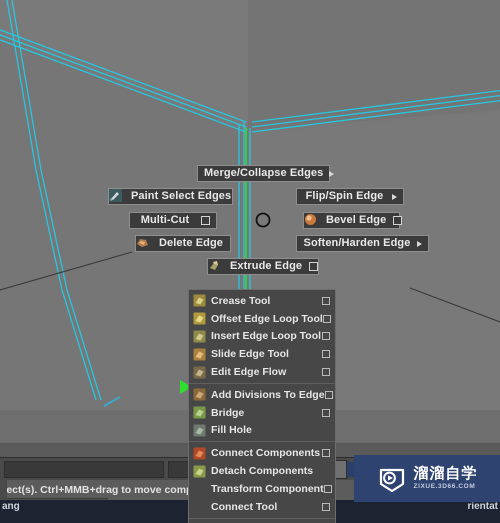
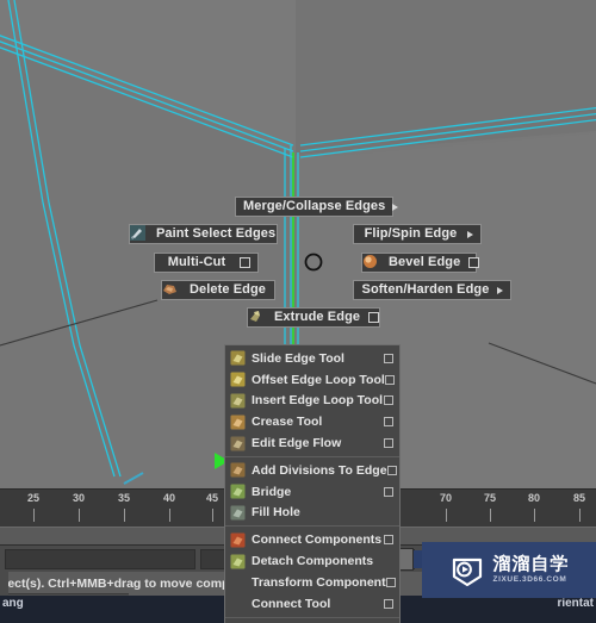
  Merge/Collapse Edges
  Paint Select Edges
  Flip/Spin Edge
  Multi-Cut
  Bevel Edge
  Delete Edge
  Soften/Harden Edge
  Extrude Edge
+ 25
+ 30
+ 35
+ 40
+ 45
+ 70
+ 75
+ 80
+ 85
  ect(s). Ctrl+MMB+drag to move com
  ang
  rientat
- Crease Tool
+ Slide Edge Tool
  Offset Edge Loop Tool
  Insert Edge Loop Tool
- Slide Edge Tool
+ Crease Tool
  Edit Edge Flow
  Add Divisions To Edge
  Bridge
  Fill Hole
  Connect Components
  Detach Components
  Transform Component
  Connect Tool
  溜溜自学
